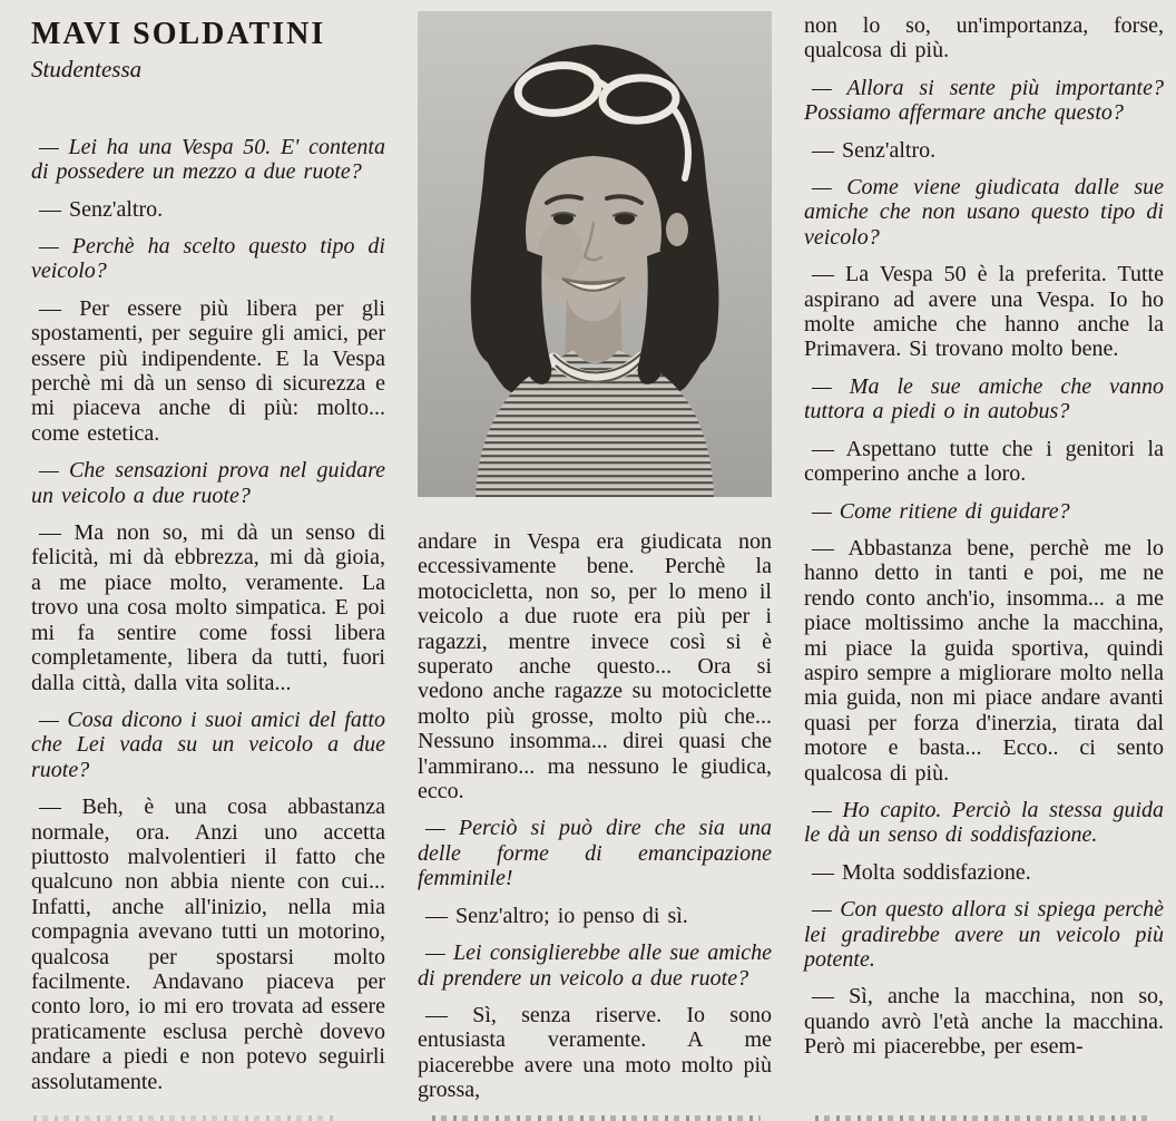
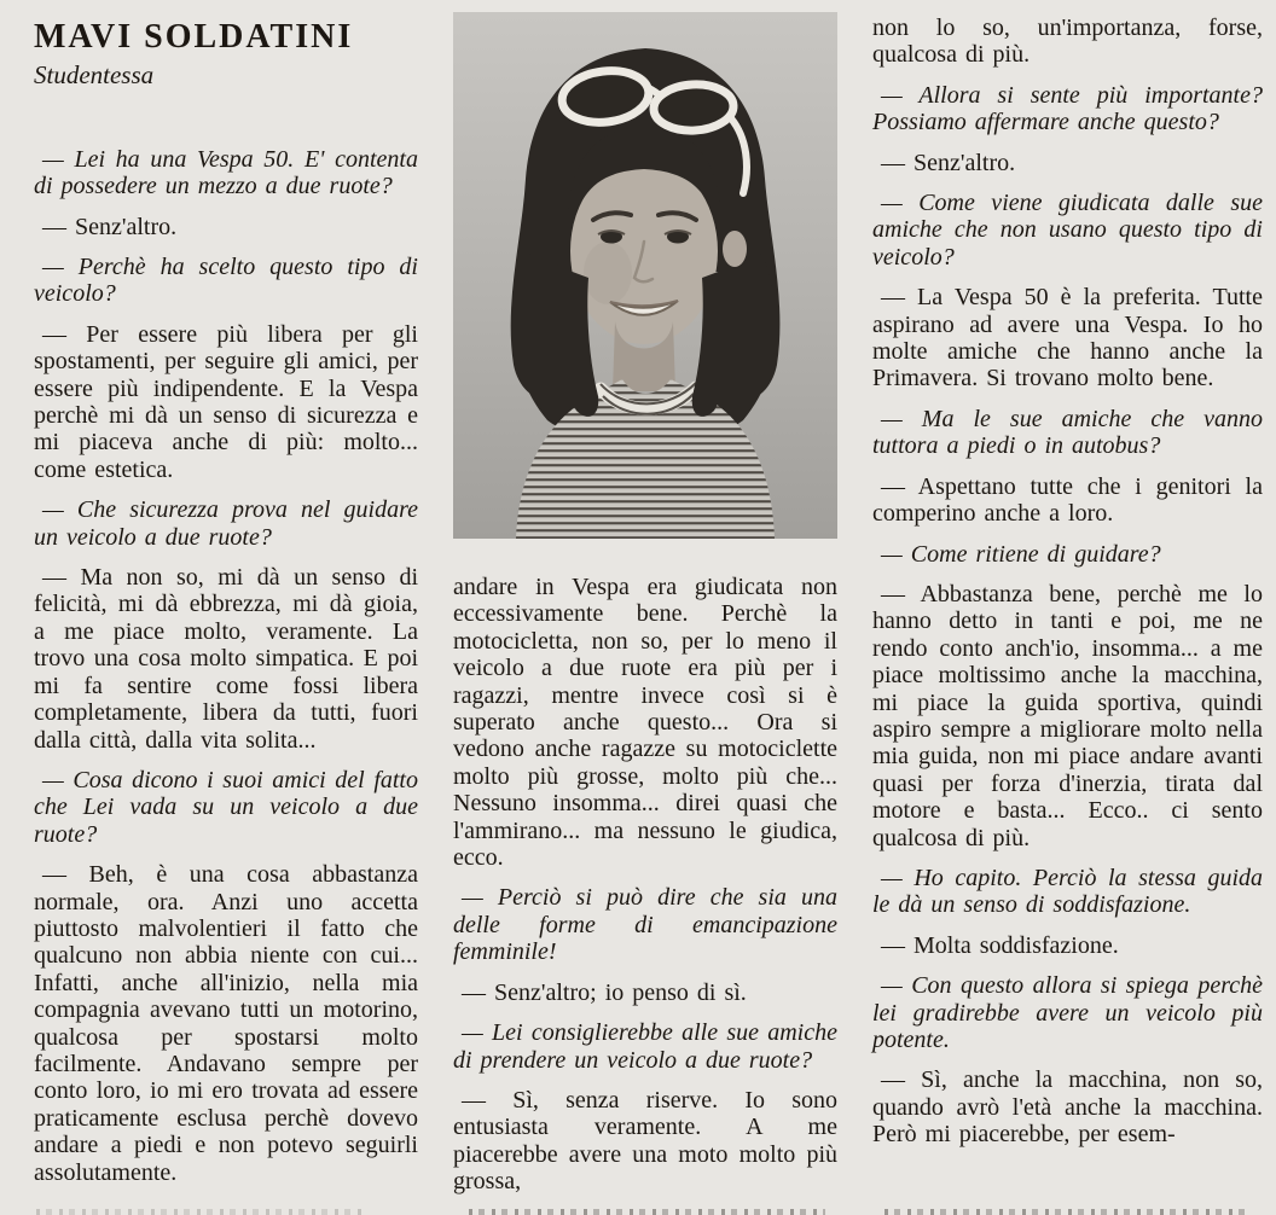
  MAVI SOLDATINI
  Studentessa
  — Lei ha una Vespa 50. E' contenta di possedere un mezzo a due ruote?
  — Senz'altro.
  — Perchè ha scelto questo tipo di veicolo?
  — Per essere più libera per gli spostamenti, per seguire gli amici, per essere più indipendente. E la Vespa perchè mi dà un senso di sicurezza e mi piaceva anche di più: molto... come estetica.
- — Che sensazioni prova nel guidare un veicolo a due ruote?
+ — Che sicurezza prova nel guidare un veicolo a due ruote?
  — Ma non so, mi dà un senso di felicità, mi dà ebbrezza, mi dà gioia, a me piace molto, veramente. La trovo una cosa molto simpatica. E poi mi fa sentire come fossi libera completamente, libera da tutti, fuori dalla città, dalla vita solita...
  — Cosa dicono i suoi amici del fatto che Lei vada su un veicolo a due ruote?
- — Beh, è una cosa abbastanza normale, ora. Anzi uno accetta piuttosto malvolentieri il fatto che qualcuno non abbia niente con cui... Infatti, anche all'inizio, nella mia compagnia avevano tutti un motorino, qualcosa per spostarsi molto facilmente. Andavano piaceva per conto loro, io mi ero trovata ad essere praticamente esclusa perchè dovevo andare a piedi e non potevo seguirli assolutamente.
+ — Beh, è una cosa abbastanza normale, ora. Anzi uno accetta piuttosto malvolentieri il fatto che qualcuno non abbia niente con cui... Infatti, anche all'inizio, nella mia compagnia avevano tutti un motorino, qualcosa per spostarsi molto facilmente. Andavano sempre per conto loro, io mi ero trovata ad essere praticamente esclusa perchè dovevo andare a piedi e non potevo seguirli assolutamente.
  andare in Vespa era giudicata non eccessivamente bene. Perchè la motocicletta, non so, per lo meno il veicolo a due ruote era più per i ragazzi, mentre invece così si è superato anche questo... Ora si vedono anche ragazze su motociclette molto più grosse, molto più che... Nessuno insomma... direi quasi che l'ammirano... ma nessuno le giudica, ecco.
  — Perciò si può dire che sia una delle forme di emancipazione femminile!
  — Senz'altro; io penso di sì.
  — Lei consiglierebbe alle sue amiche di prendere un veicolo a due ruote?
  — Sì, senza riserve. Io sono entusiasta veramente. A me piacerebbe avere una moto molto più grossa,
  non lo so, un'importanza, forse, qualcosa di più.
  — Allora si sente più importante? Possiamo affermare anche questo?
  — Senz'altro.
  — Come viene giudicata dalle sue amiche che non usano questo tipo di veicolo?
  — La Vespa 50 è la preferita. Tutte aspirano ad avere una Vespa. Io ho molte amiche che hanno anche la Primavera. Si trovano molto bene.
  — Ma le sue amiche che vanno tuttora a piedi o in autobus?
  — Aspettano tutte che i genitori la comperino anche a loro.
  — Come ritiene di guidare?
  — Abbastanza bene, perchè me lo hanno detto in tanti e poi, me ne rendo conto anch'io, insomma... a me piace moltissimo anche la macchina, mi piace la guida sportiva, quindi aspiro sempre a migliorare molto nella mia guida, non mi piace andare avanti quasi per forza d'inerzia, tirata dal motore e basta... Ecco.. ci sento qualcosa di più.
  — Ho capito. Perciò la stessa guida le dà un senso di soddisfazione.
  — Molta soddisfazione.
  — Con questo allora si spiega perchè lei gradirebbe avere un veicolo più potente.
  — Sì, anche la macchina, non so, quando avrò l'età anche la macchina. Però mi piacerebbe, per esem-
